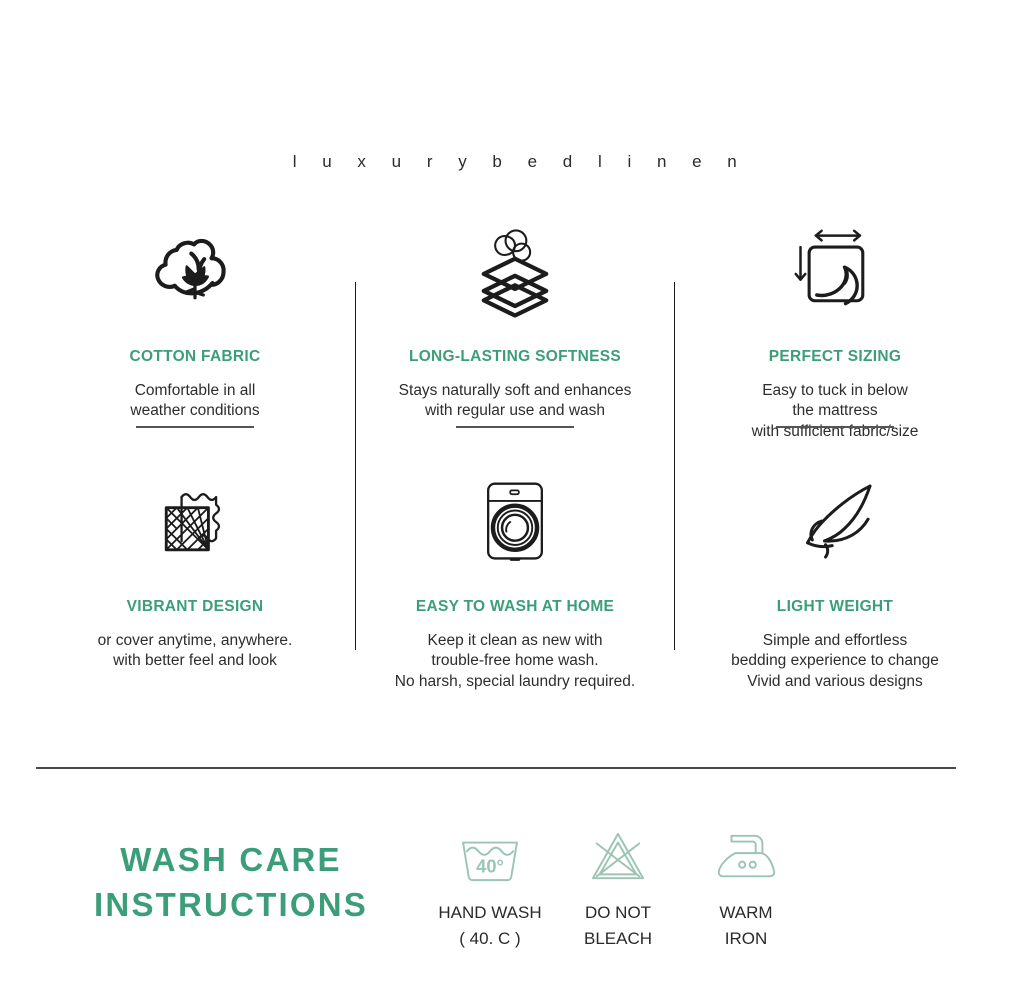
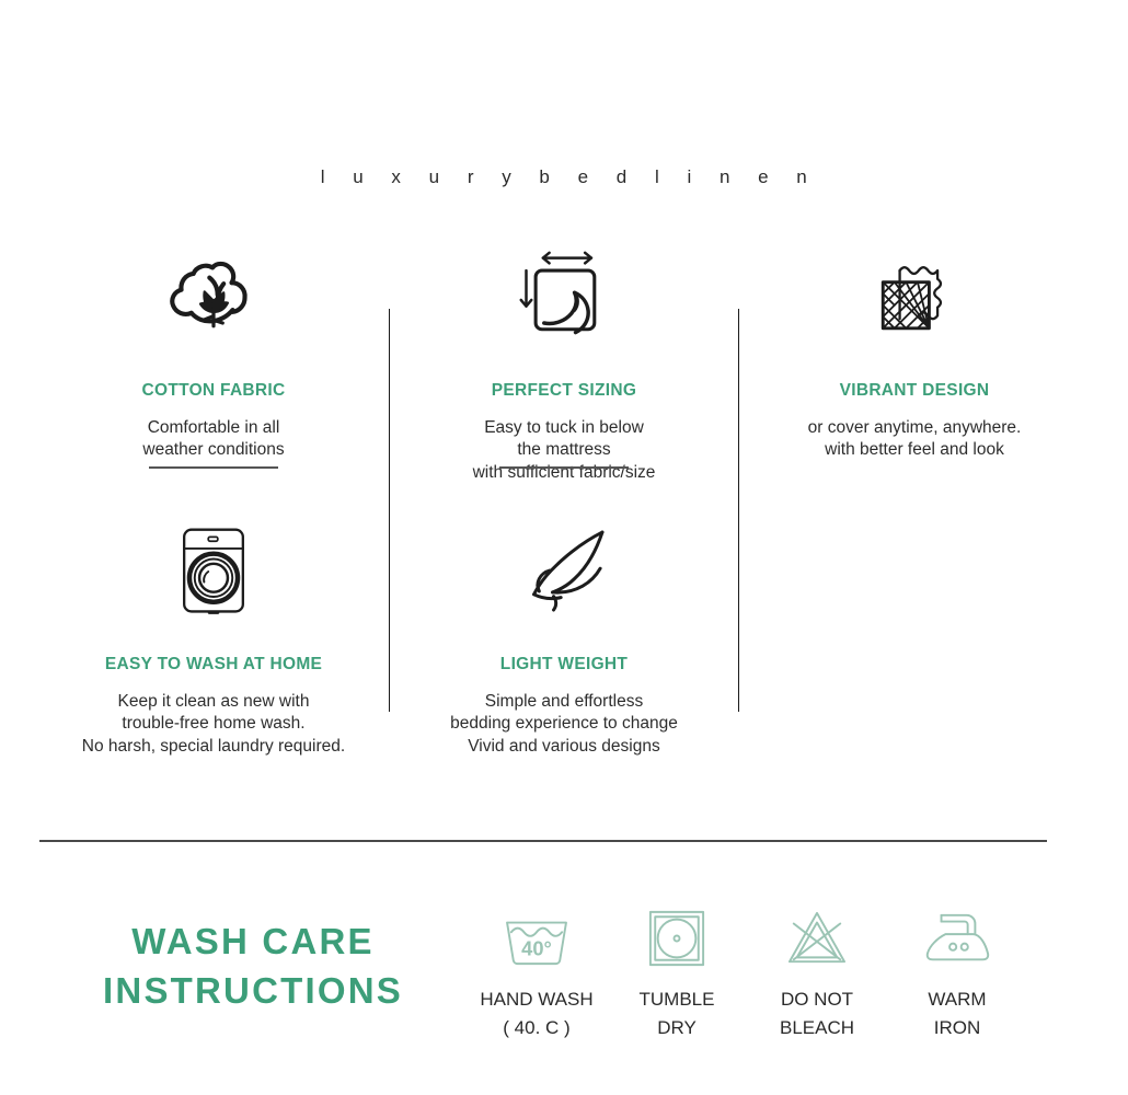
  l u x u r y b e d l i n e n
  COTTON FABRIC
  Comfortable in all
  weather conditions
- LONG-LASTING SOFTNESS
- Stays naturally soft and enhances
- with regular use and wash
  PERFECT SIZING
  Easy to tuck in below
  the mattress
  with sufficient fabric/size
  VIBRANT DESIGN
  or cover anytime, anywhere.
  with better feel and look
  EASY TO WASH AT HOME
  Keep it clean as new with
  trouble-free home wash.
  No harsh, special laundry required.
  LIGHT WEIGHT
  Simple and effortless
  bedding experience to change
  Vivid and various designs
  WASH CARE
  INSTRUCTIONS
  40°
  HAND WASH
  ( 40. C )
+ TUMBLE
+ DRY
  DO NOT
  BLEACH
  WARM
  IRON
